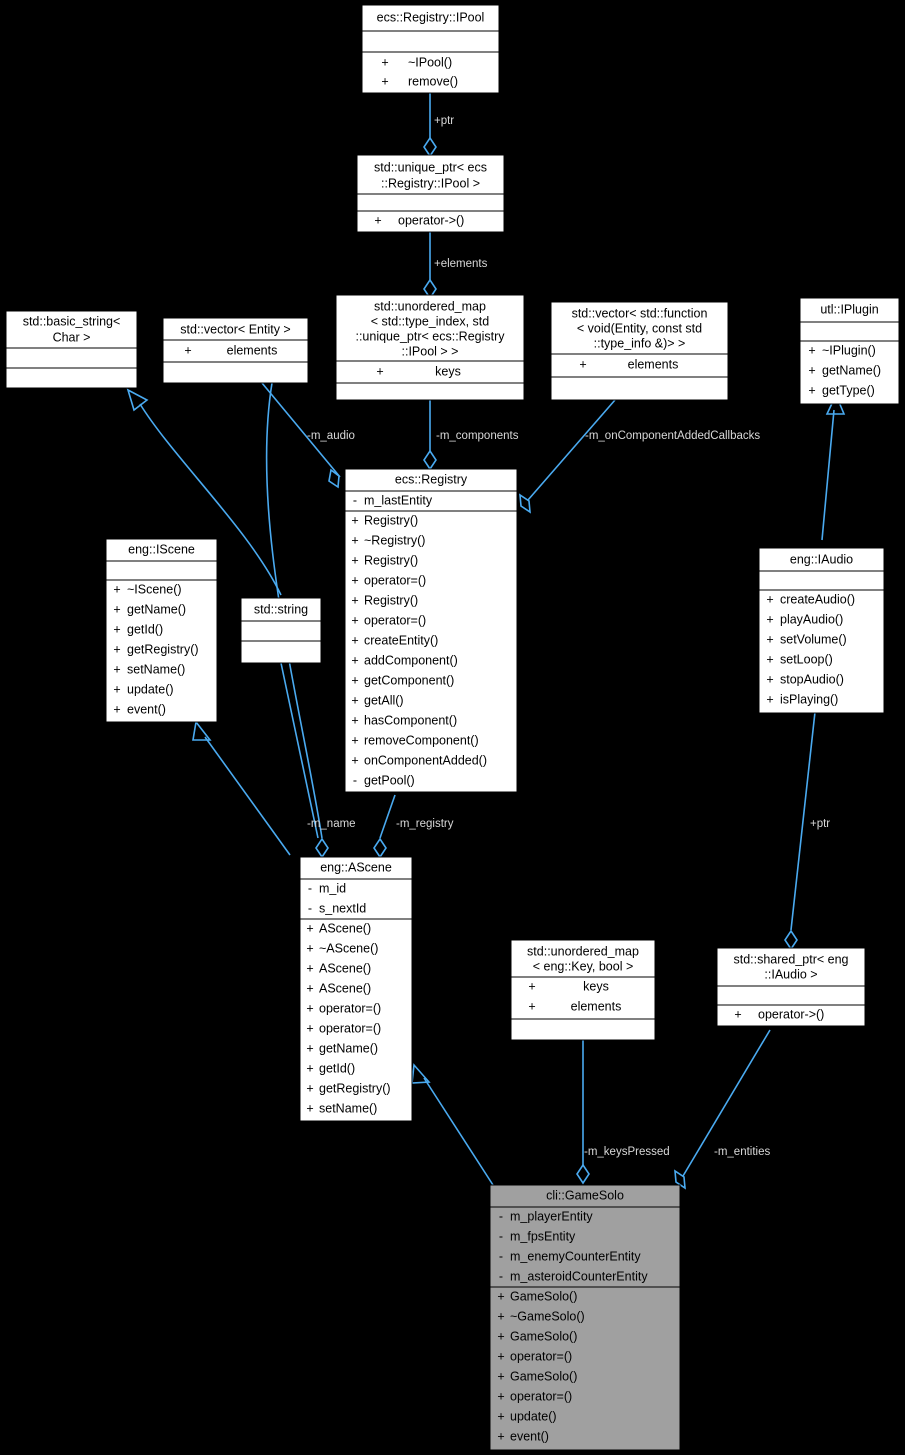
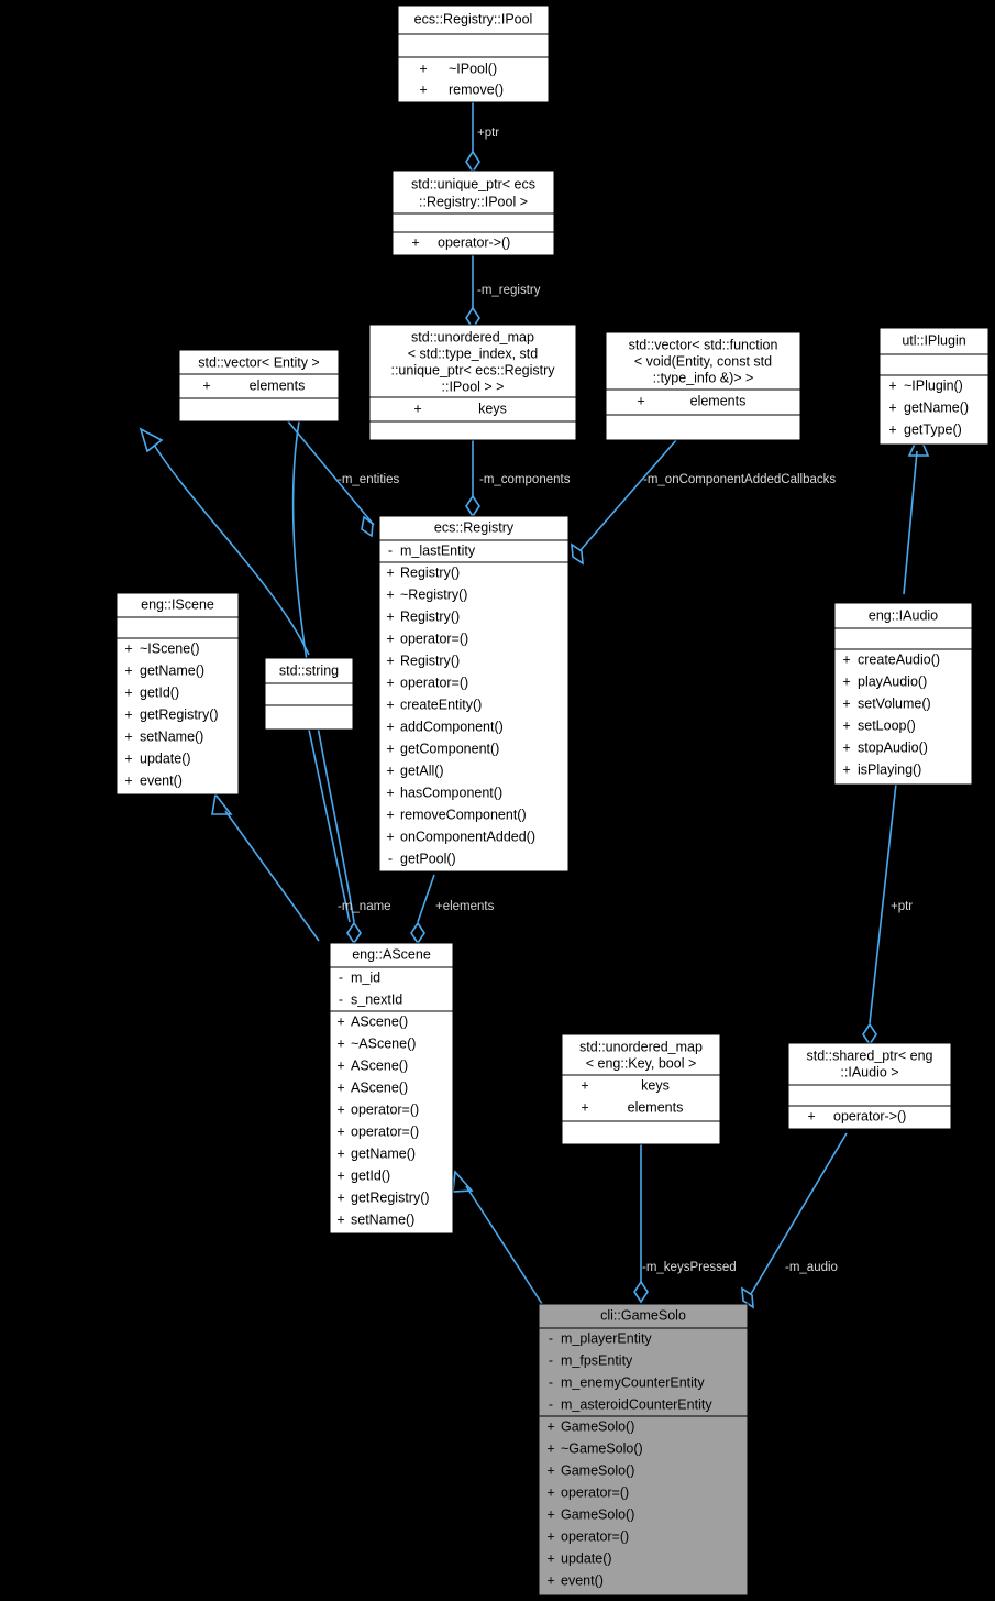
  +ptr
- +elements
+ -m_registry
- -m_audio
+ -m_entities
  -m_components
  -m_onComponentAddedCallbacks
  -m_name
- -m_registry
+ +elements
  +ptr
  -m_keysPressed
- -m_entities
+ -m_audio
  ecs::Registry::IPool
  +
  ~IPool()
  +
  remove()
  std::unique_ptr< ecs
  ::Registry::IPool >
  +
  operator->()
- std::basic_string<
- Char >
  std::vector< Entity >
  +
  elements
  std::unordered_map
  < std::type_index, std
  ::unique_ptr< ecs::Registry
  ::IPool > >
  +
  keys
  std::vector< std::function
  < void(Entity, const std
  ::type_info &)> >
  +
  elements
  utl::IPlugin
  +
  ~IPlugin()
  +
  getName()
  +
  getType()
  ecs::Registry
  -
  m_lastEntity
  +
  Registry()
  +
  ~Registry()
  +
  Registry()
  +
  operator=()
  +
  Registry()
  +
  operator=()
  +
  createEntity()
  +
  addComponent()
  +
  getComponent()
  +
  getAll()
  +
  hasComponent()
  +
  removeComponent()
  +
  onComponentAdded()
  -
  getPool()
  eng::IScene
  +
  ~IScene()
  +
  getName()
  +
  getId()
  +
  getRegistry()
  +
  setName()
  +
  update()
  +
  event()
  std::string
  eng::IAudio
  +
  createAudio()
  +
  playAudio()
  +
  setVolume()
  +
  setLoop()
  +
  stopAudio()
  +
  isPlaying()
  eng::AScene
  -
  m_id
  -
  s_nextId
  +
  AScene()
  +
  ~AScene()
  +
  AScene()
  +
  AScene()
  +
  operator=()
  +
  operator=()
  +
  getName()
  +
  getId()
  +
  getRegistry()
  +
  setName()
  std::unordered_map
  < eng::Key, bool >
  +
  keys
  +
  elements
  std::shared_ptr< eng
  ::IAudio >
  +
  operator->()
  cli::GameSolo
  -
  m_playerEntity
  -
  m_fpsEntity
  -
  m_enemyCounterEntity
  -
  m_asteroidCounterEntity
  +
  GameSolo()
  +
  ~GameSolo()
  +
  GameSolo()
  +
  operator=()
  +
  GameSolo()
  +
  operator=()
  +
  update()
  +
  event()
